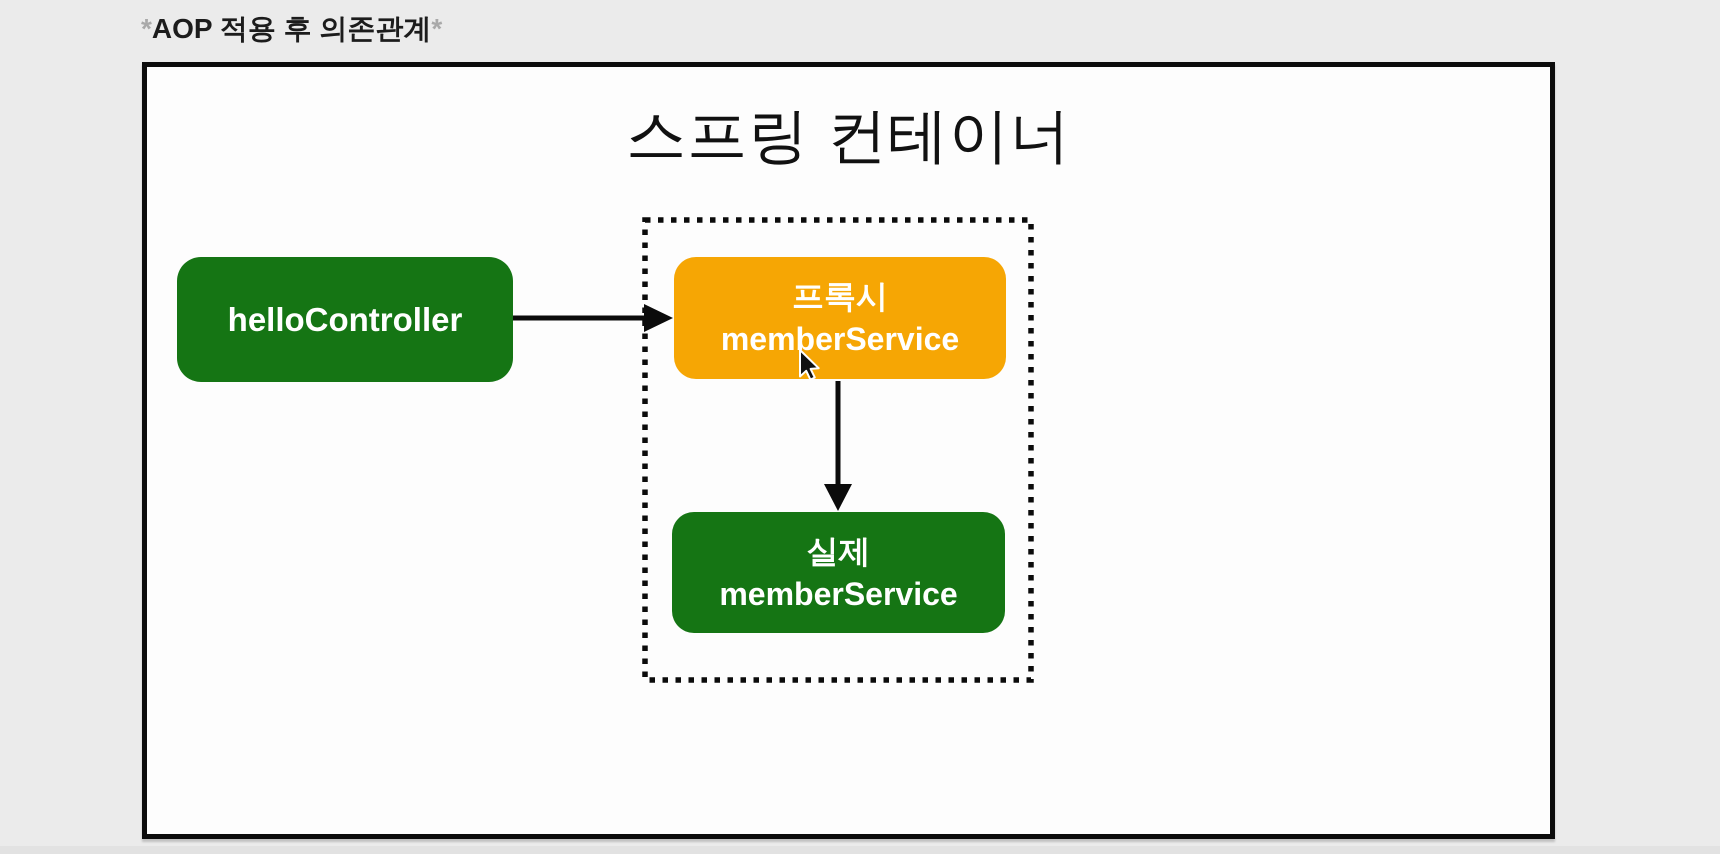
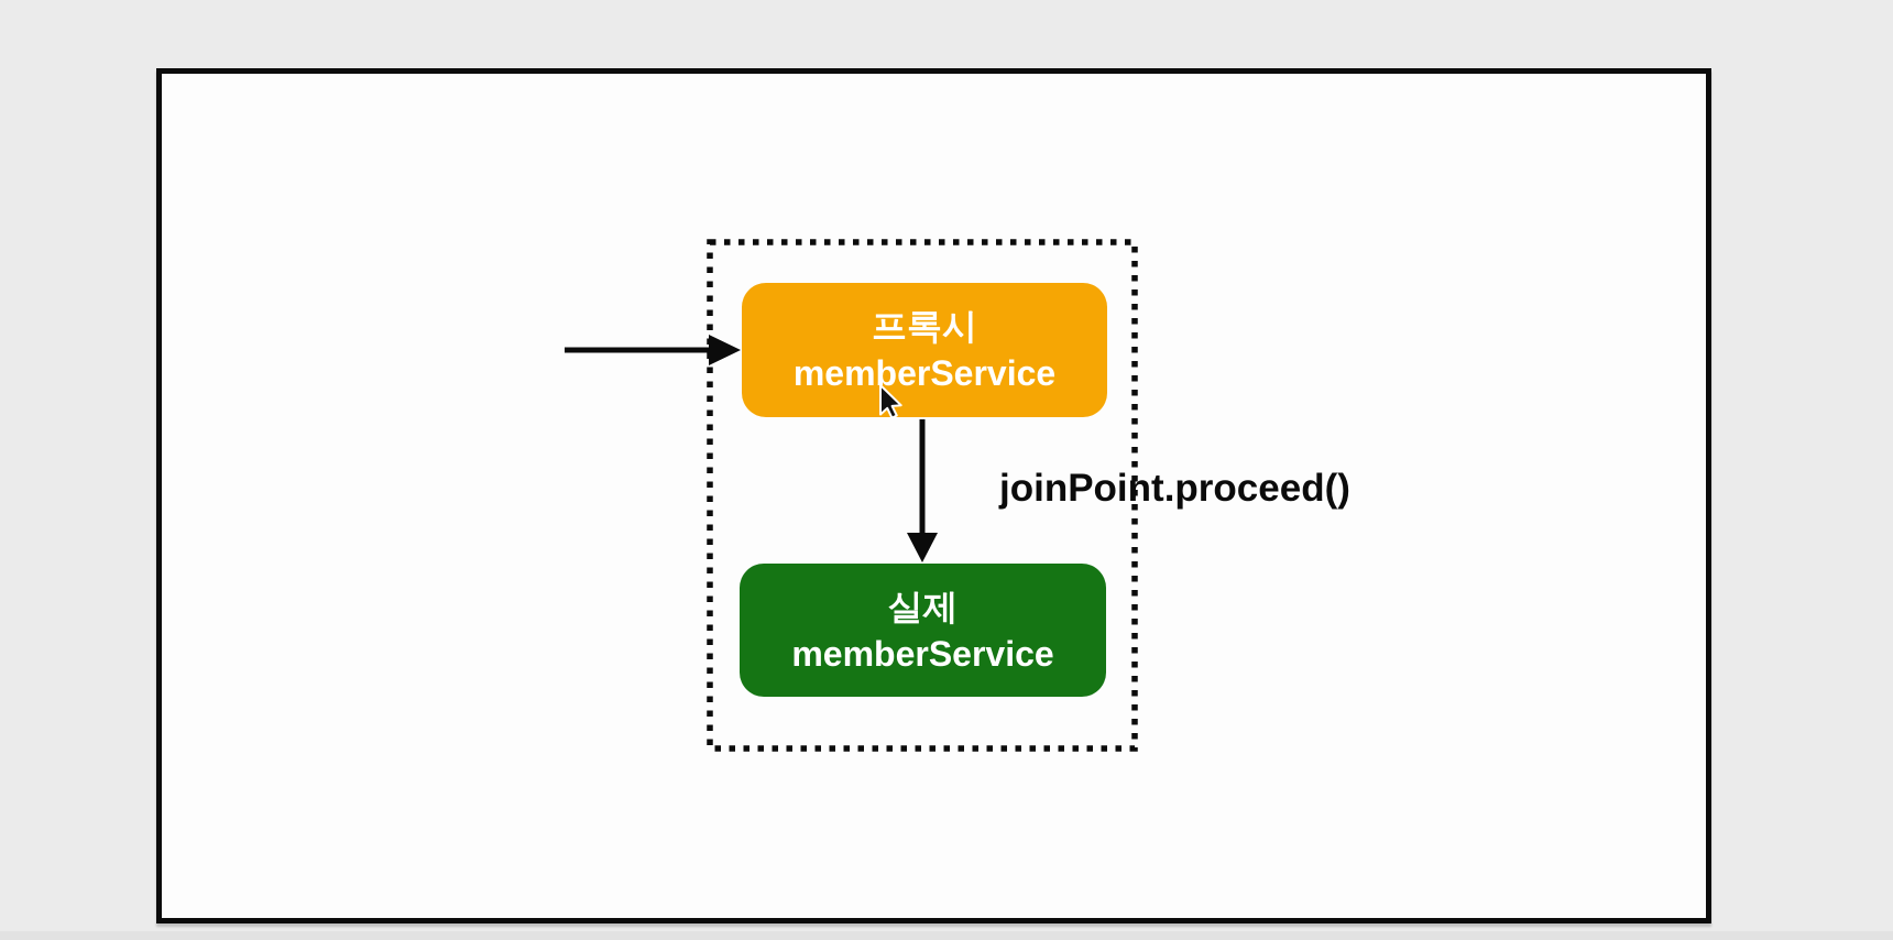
- *AOP 적용 후 의존관계*
- 스프링 컨테이너
- helloController
  프록시
  memberService
  실제
  memberService
+ joinPoint.proceed()
